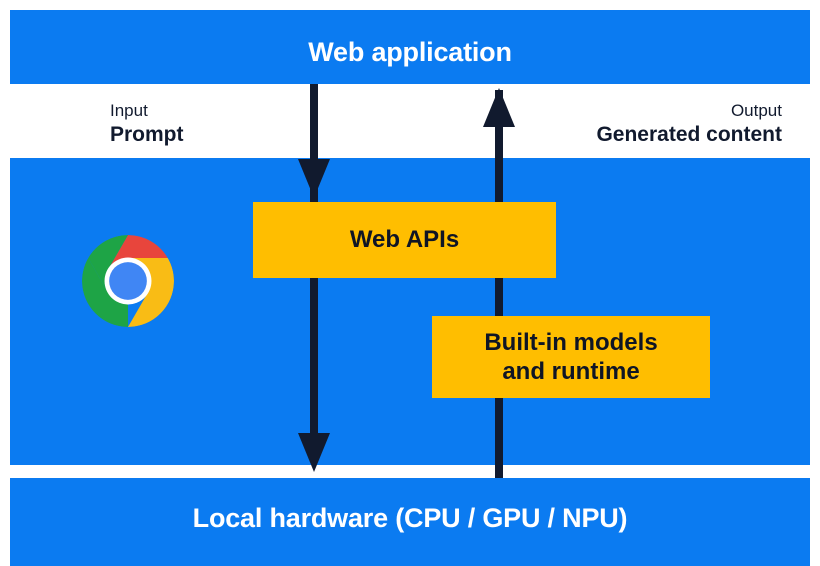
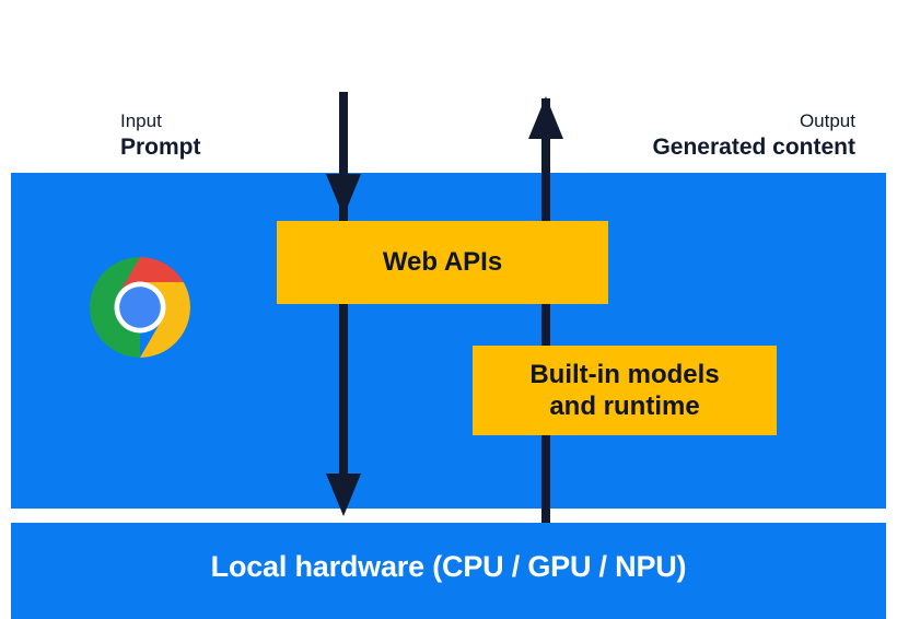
- Web application
  Input
  Prompt
  Output
  Generated content
  Web APIs
  Built-in models
  and runtime
  Local hardware (CPU / GPU / NPU)
